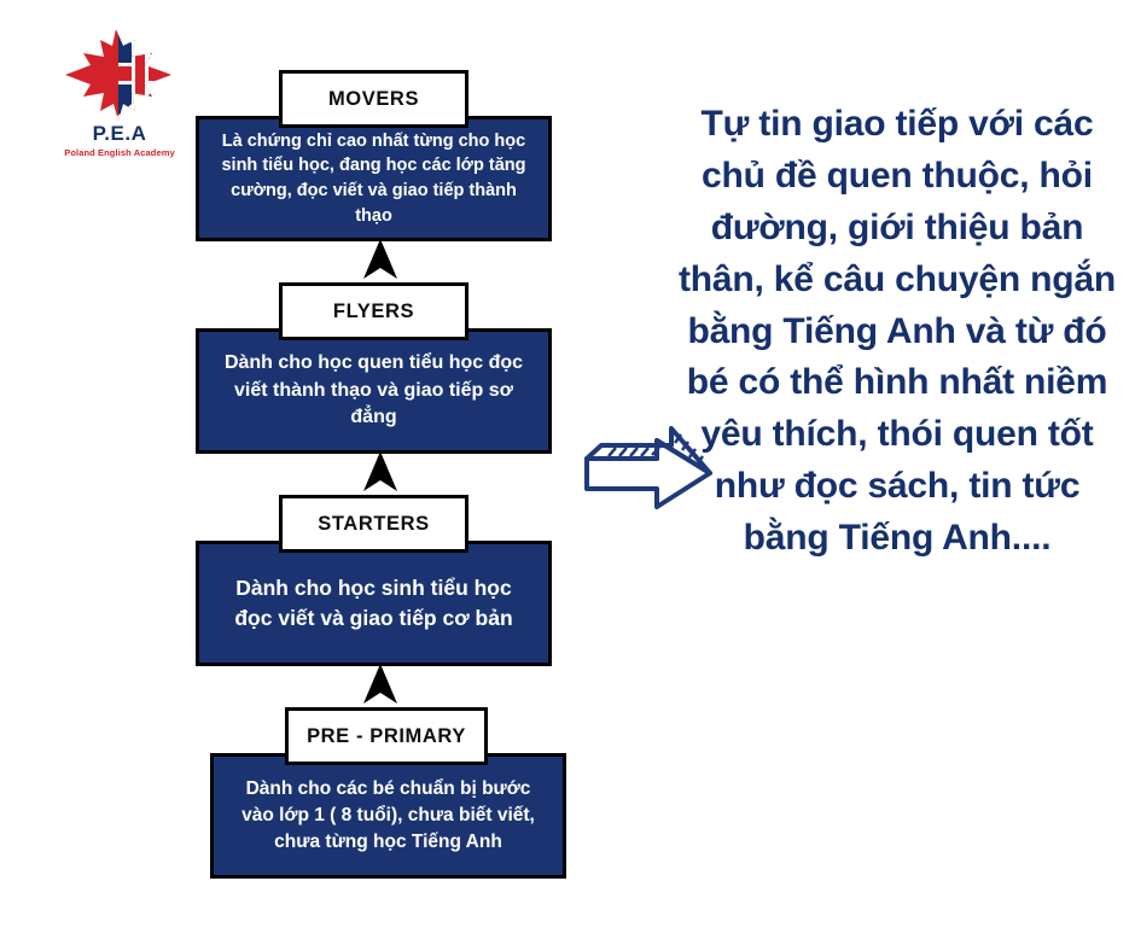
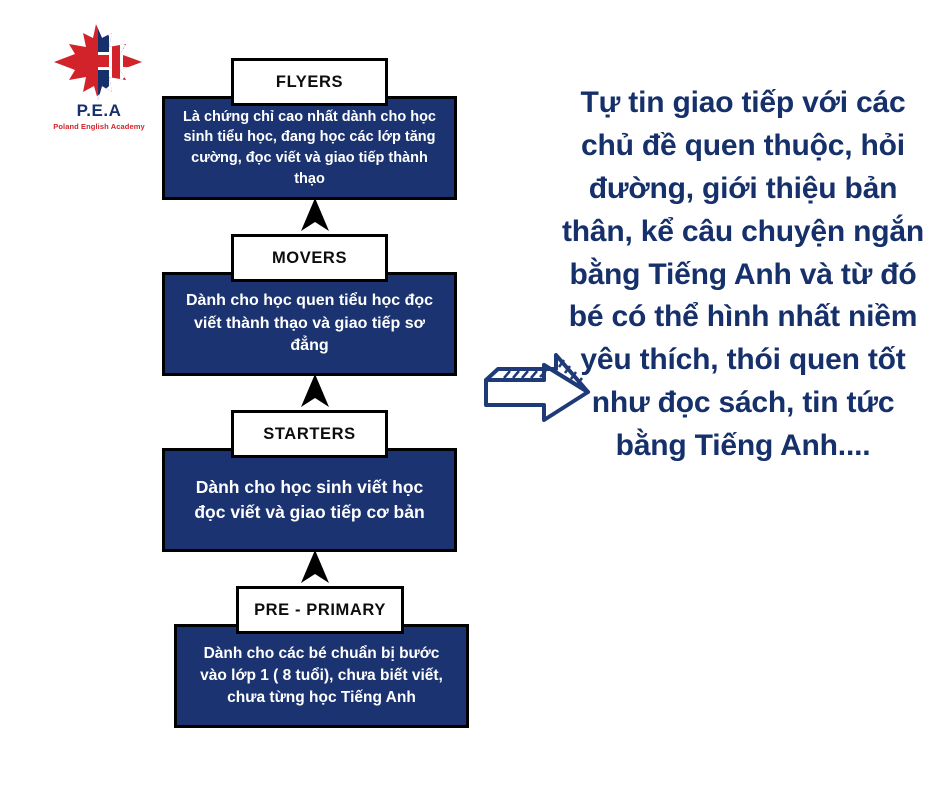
  P.E.A
  Poland English Academy
- Là chứng chỉ cao nhất từng cho học sinh tiểu học, đang học các lớp tăng cường, đọc viết và giao tiếp thành thạo
+ Là chứng chỉ cao nhất dành cho học sinh tiểu học, đang học các lớp tăng cường, đọc viết và giao tiếp thành thạo
- MOVERS
+ FLYERS
  Dành cho học quen tiểu học đọc viết thành thạo và giao tiếp sơ đẳng
- FLYERS
+ MOVERS
- Dành cho học sinh tiểu học đọc viết và giao tiếp cơ bản
+ Dành cho học sinh viết học đọc viết và giao tiếp cơ bản
  STARTERS
  Dành cho các bé chuẩn bị bước vào lớp 1 ( 8 tuổi), chưa biết viết, chưa từng học Tiếng Anh
  PRE - PRIMARY
  Tự tin giao tiếp với các chủ đề quen thuộc, hỏi đường, giới thiệu bản thân, kể câu chuyện ngắn bằng Tiếng Anh và từ đó bé có thể hình nhất niềm yêu thích, thói quen tốt như đọc sách, tin tức bằng Tiếng Anh....
